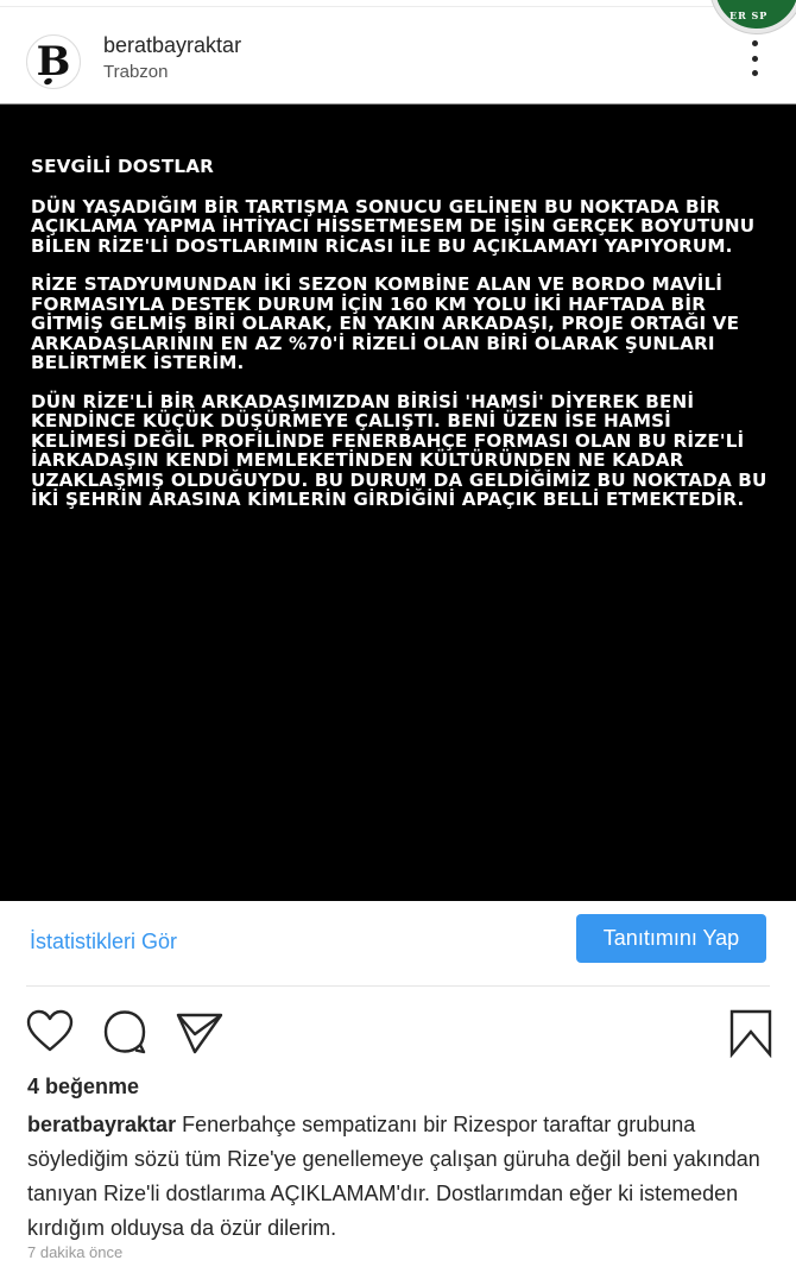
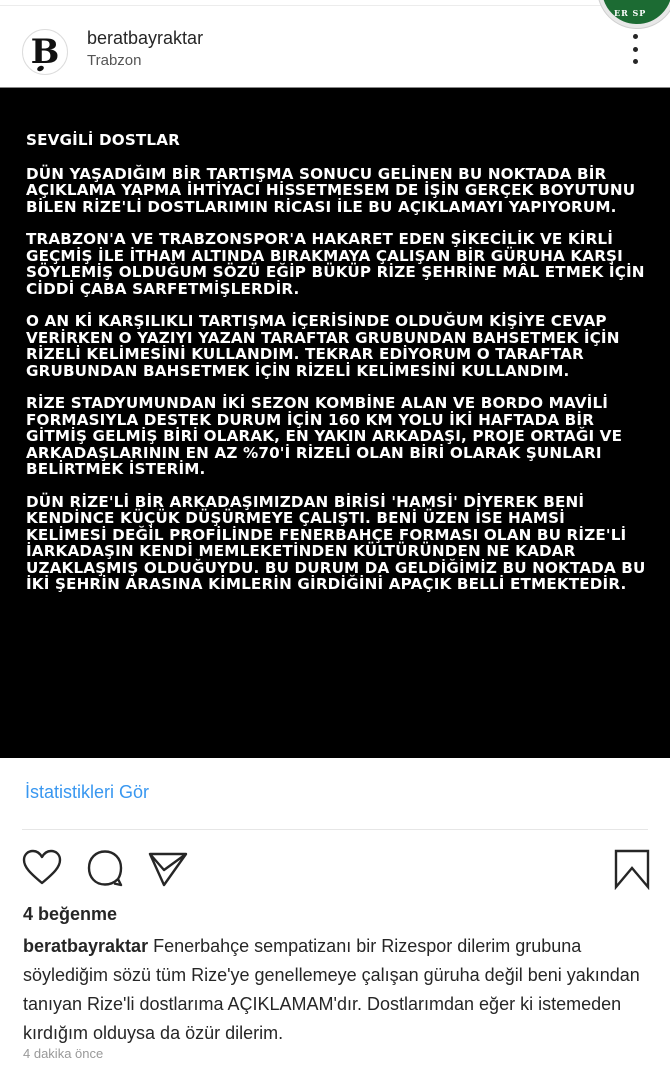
  ER SP
  B
  beratbayraktar
  Trabzon
  SEVGİLİ DOSTLAR
  DÜN YAŞADIĞIM BİR TARTIŞMA SONUCU GELİNEN BU NOKTADA BİR AÇIKLAMA YAPMA İHTİYACI HİSSETMESEM DE İŞİN GERÇEK BOYUTUNU BİLEN RİZE'Lİ DOSTLARIMIN RİCASI İLE BU AÇIKLAMAYI YAPIYORUM.
+ TRABZON'A VE TRABZONSPOR'A HAKARET EDEN ŞİKECİLİK VE KİRLİ GEÇMİŞ İLE İTHAM ALTINDA BIRAKMAYA ÇALIŞAN BİR GÜRUHA KARŞI SÖYLEMİŞ OLDUĞUM SÖZÜ EĞİP BÜKÜP RİZE ŞEHRİNE MÂL ETMEK İÇİN CİDDİ ÇABA SARFETMİŞLERDİR.
+ O AN Kİ KARŞILIKLI TARTIŞMA İÇERİSİNDE OLDUĞUM KİŞİYE CEVAP VERİRKEN O YAZIYI YAZAN TARAFTAR GRUBUNDAN BAHSETMEK İÇİN RİZELİ KELİMESİNİ KULLANDIM. TEKRAR EDİYORUM O TARAFTAR GRUBUNDAN BAHSETMEK İÇİN RİZELİ KELİMESİNİ KULLANDIM.
  RİZE STADYUMUNDAN İKİ SEZON KOMBİNE ALAN VE BORDO MAVİLİ FORMASIYLA DESTEK DURUM İÇİN 160 KM YOLU İKİ HAFTADA BİR GİTMİŞ GELMİŞ BİRİ OLARAK, EN YAKIN ARKADAŞI, PROJE ORTAĞI VE ARKADAŞLARININ EN AZ %70'İ RİZELİ OLAN BİRİ OLARAK ŞUNLARI BELİRTMEK İSTERİM.
  DÜN RİZE'Lİ BİR ARKADAŞIMIZDAN BİRİSİ 'HAMSİ' DİYEREK BENİ KENDİNCE KÜÇÜK DÜŞÜRMEYE ÇALIŞTI. BENİ ÜZEN İSE HAMSİ KELİMESİ DEĞİL PROFİLİNDE FENERBAHÇE FORMASI OLAN BU RİZE'Lİ İARKADAŞIN KENDİ MEMLEKETİNDEN KÜLTÜRÜNDEN NE KADAR UZAKLAŞMIŞ OLDUĞUYDU. BU DURUM DA GELDİĞİMİZ BU NOKTADA BU İKİ ŞEHRİN ARASINA KİMLERİN GİRDİĞİNİ APAÇIK BELLİ ETMEKTEDİR.
  İstatistikleri Gör
- Tanıtımını Yap
  4 beğenme
- beratbayraktar Fenerbahçe sempatizanı bir Rizespor taraftar grubuna söylediğim sözü tüm Rize'ye genellemeye çalışan güruha değil beni yakından tanıyan Rize'li dostlarıma AÇIKLAMAM'dır. Dostlarımdan eğer ki istemeden kırdığım olduysa da özür dilerim.
+ beratbayraktar Fenerbahçe sempatizanı bir Rizespor dilerim grubuna söylediğim sözü tüm Rize'ye genellemeye çalışan güruha değil beni yakından tanıyan Rize'li dostlarıma AÇIKLAMAM'dır. Dostlarımdan eğer ki istemeden kırdığım olduysa da özür dilerim.
- 7 dakika önce
+ 4 dakika önce
